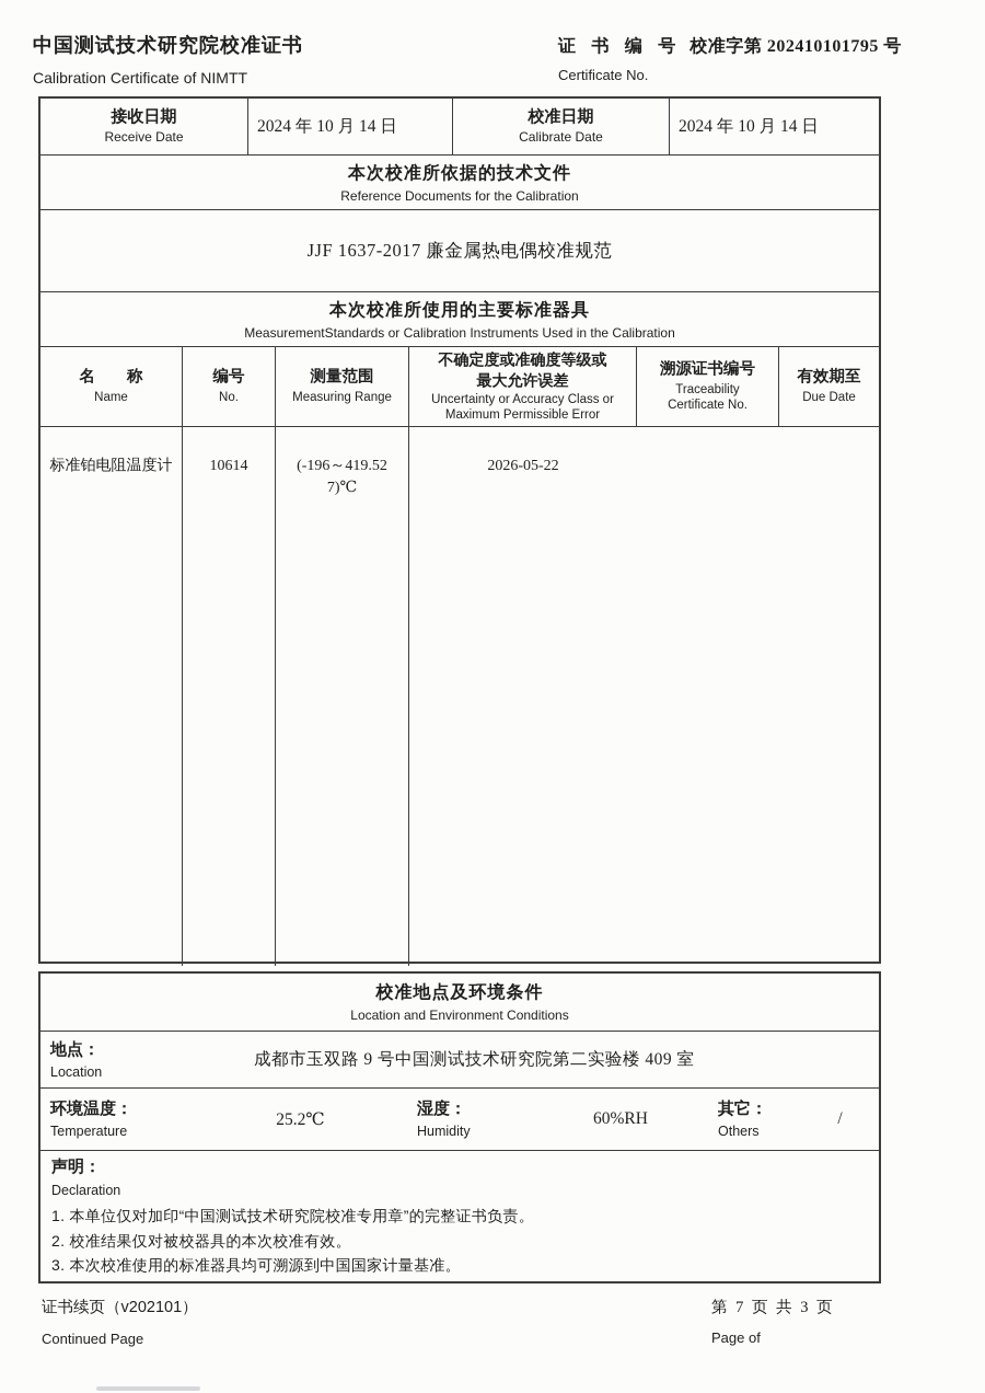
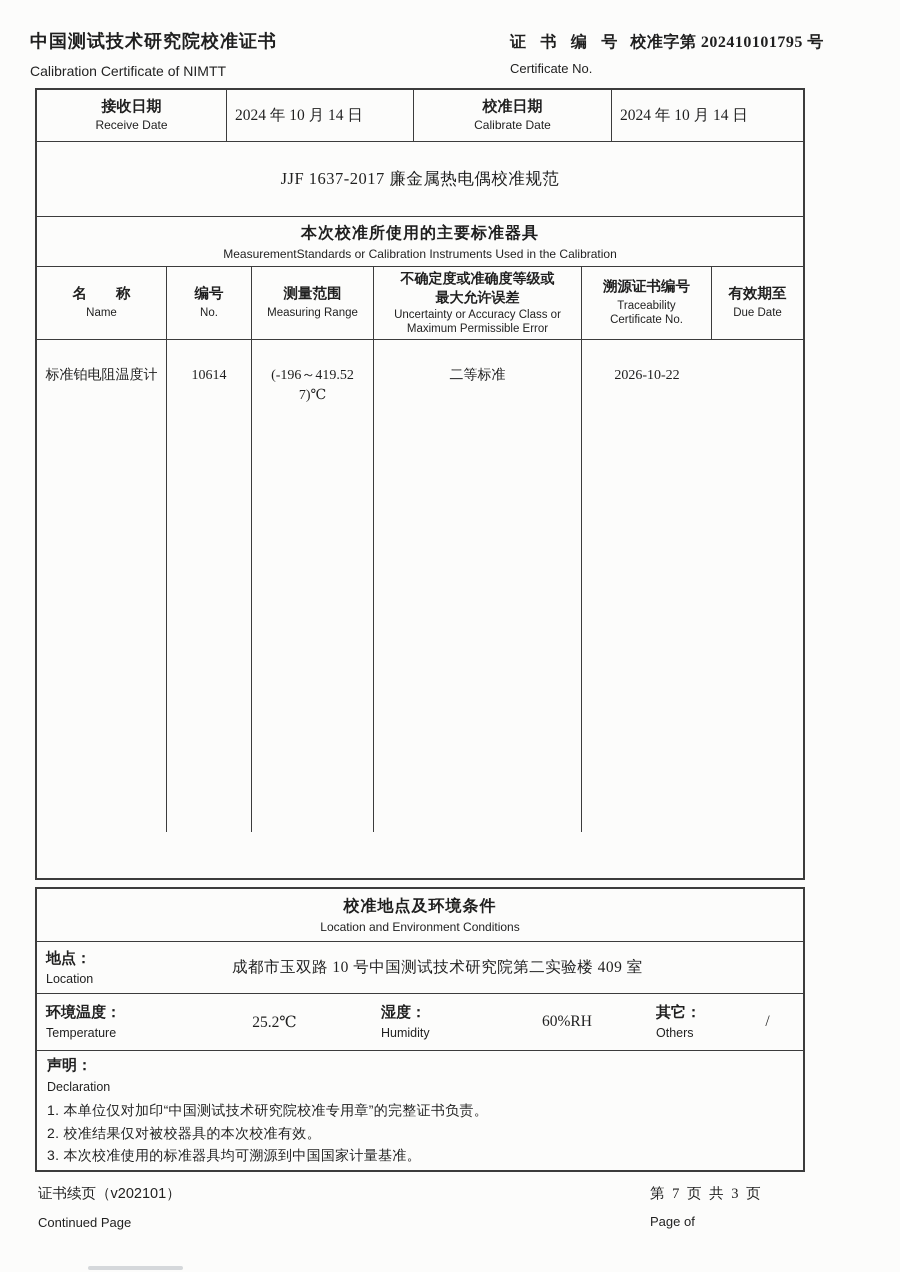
  中国测试技术研究院校准证书
  Calibration Certificate of NIMTT
  证 书 编 号 校准字第 202410101795 号
  Certificate No.
  接收日期
  Receive Date
  2024 年 10 月 14 日
  校准日期
  Calibrate Date
  2024 年 10 月 14 日
- 本次校准所依据的技术文件
- Reference Documents for the Calibration
  JJF 1637-2017 廉金属热电偶校准规范
  本次校准所使用的主要标准器具
  MeasurementStandards or Calibration Instruments Used in the Calibration
  名 称
  Name
  编号
  No.
  测量范围
  Measuring Range
  不确定度或准确度等级或
  最大允许误差
  Uncertainty or Accuracy Class or Maximum Permissible Error
  溯源证书编号
  Traceability
  Certificate No.
  有效期至
  Due Date
  标准铂电阻温度计
  10614
  (-196～419.52
  7)℃
+ 二等标准
- 2026-05-22
+ 2026-10-22
  校准地点及环境条件
  Location and Environment Conditions
  地点：
  Location
- 成都市玉双路 9 号中国测试技术研究院第二实验楼 409 室
+ 成都市玉双路 10 号中国测试技术研究院第二实验楼 409 室
  环境温度：
  Temperature
  25.2℃
  湿度：
  Humidity
  60%RH
  其它：
  Others
  /
  声明：
  Declaration
  1. 本单位仅对加印“中国测试技术研究院校准专用章”的完整证书负责。
  2. 校准结果仅对被校器具的本次校准有效。
  3. 本次校准使用的标准器具均可溯源到中国国家计量基准。
  证书续页（v202101）
  Continued Page
  第 7 页 共 3 页
  Page of
